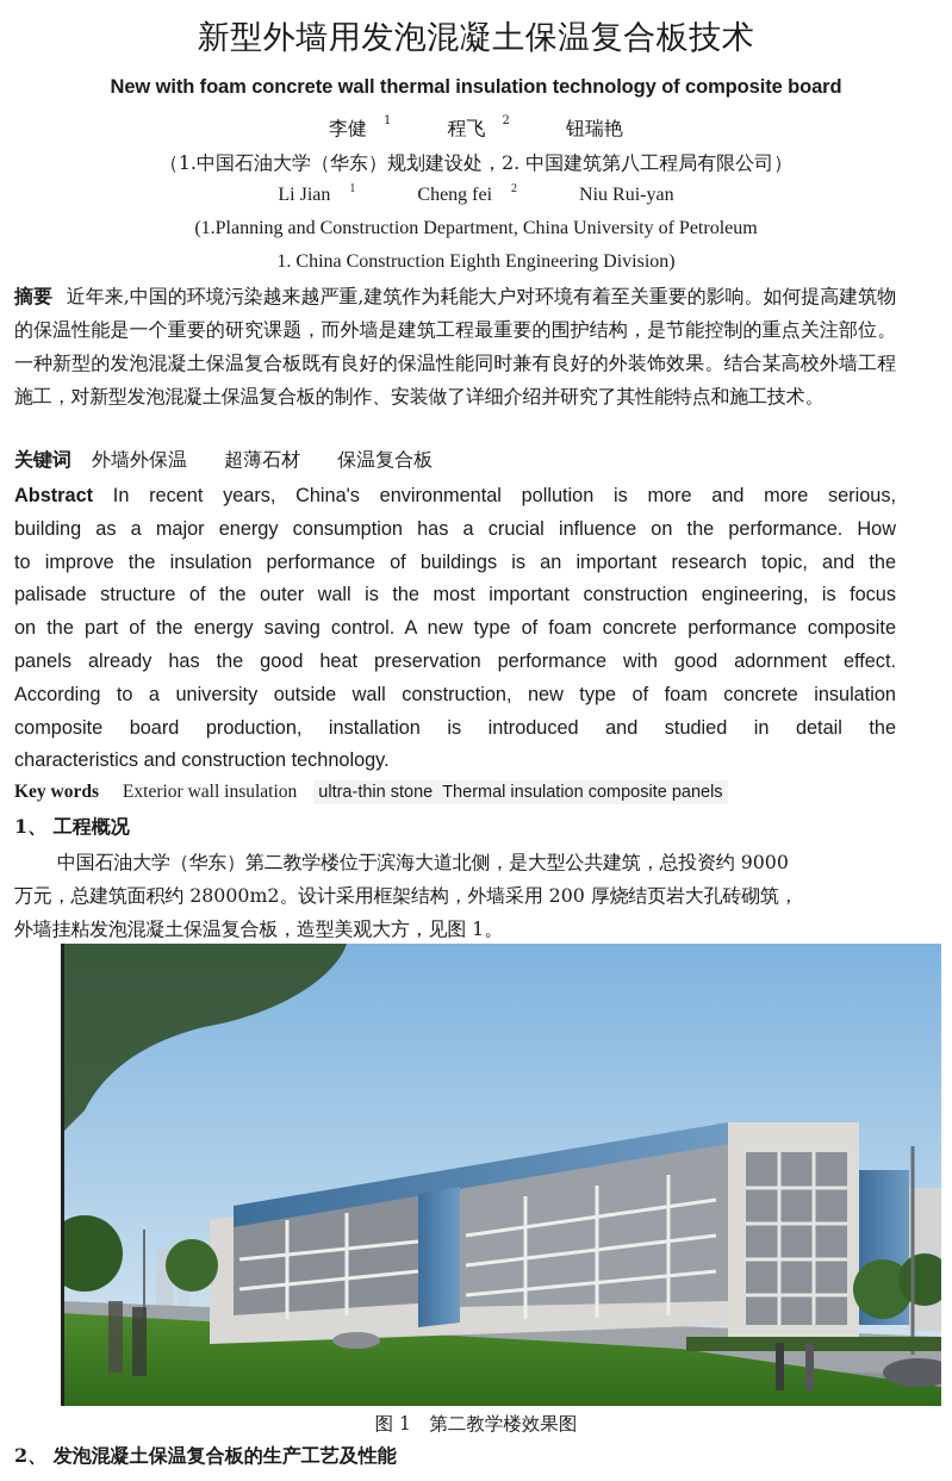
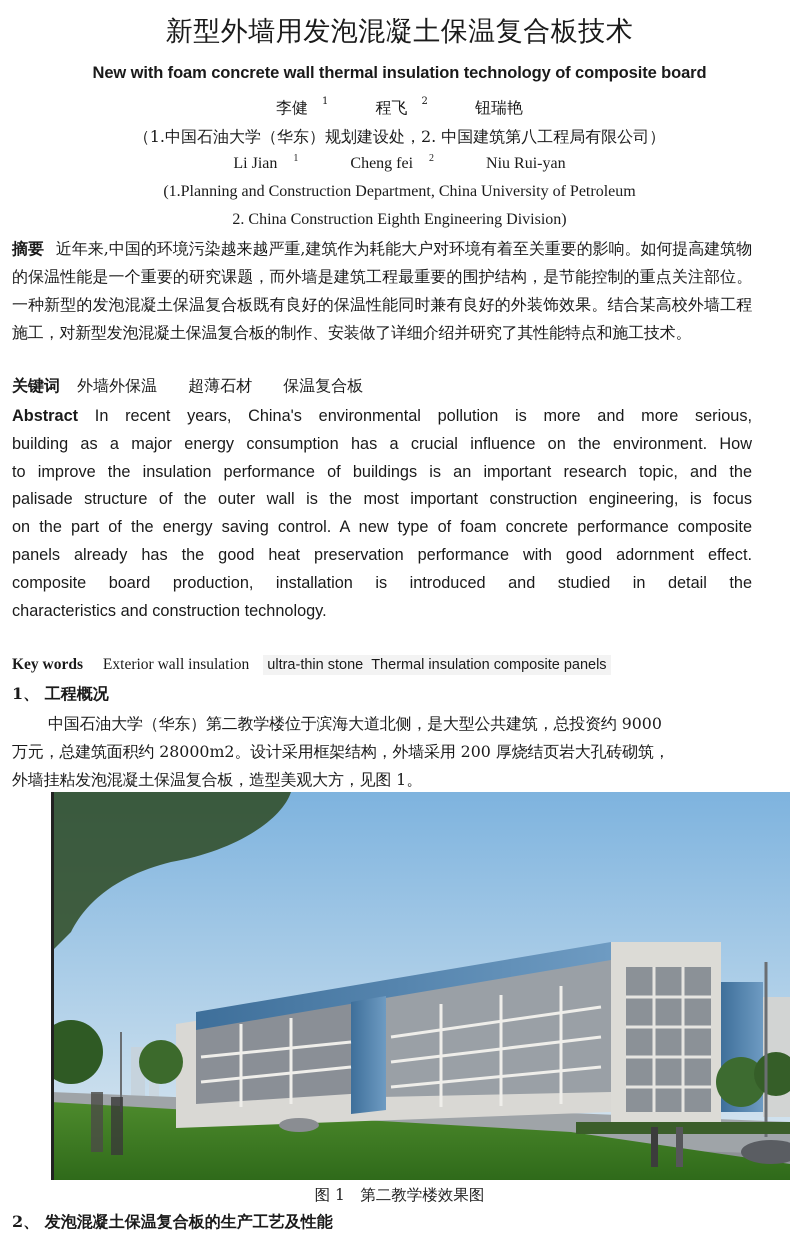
  新型外墙用发泡混凝土保温复合板技术
  New with foam concrete wall thermal insulation technology of composite board
  李健 1 程飞 2 钮瑞艳
  （1.中国石油大学（华东）规划建设处，2. 中国建筑第八工程局有限公司）
  Li Jian 1 Cheng fei 2 Niu Rui-yan
  (1.Planning and Construction Department, China University of Petroleum
- 1. China Construction Eighth Engineering Division)
+ 2. China Construction Eighth Engineering Division)
  摘要 近年来,中国的环境污染越来越严重,建筑作为耗能大户对环境有着至关重要的影响。如何提高建筑物的保温性能是一个重要的研究课题，而外墙是建筑工程最重要的围护结构，是节能控制的重点关注部位。一种新型的发泡混凝土保温复合板既有良好的保温性能同时兼有良好的外装饰效果。结合某高校外墙工程施工，对新型发泡混凝土保温复合板的制作、安装做了详细介绍并研究了其性能特点和施工技术。
  关键词 外墙外保温 超薄石材 保温复合板
  Abstract In recent years, China's environmental pollution is more and more serious,
- building as a major energy consumption has a crucial influence on the performance. How
+ building as a major energy consumption has a crucial influence on the environment. How
  to improve the insulation performance of buildings is an important research topic, and the
  palisade structure of the outer wall is the most important construction engineering, is focus
  on the part of the energy saving control. A new type of foam concrete performance composite
  panels already has the good heat preservation performance with good adornment effect.
- According to a university outside wall construction, new type of foam concrete insulation
  composite board production, installation is introduced and studied in detail the
  characteristics and construction technology.
  Key words Exterior wall insulation ultra-thin stone Thermal insulation composite panels
  1、 工程概况
  中国石油大学（华东）第二教学楼位于滨海大道北侧，是大型公共建筑，总投资约 9000
  万元，总建筑面积约 28000m2。设计采用框架结构，外墙采用 200 厚烧结页岩大孔砖砌筑，
  外墙挂粘发泡混凝土保温复合板，造型美观大方，见图 1。
  图 1 第二教学楼效果图
  2、 发泡混凝土保温复合板的生产工艺及性能
